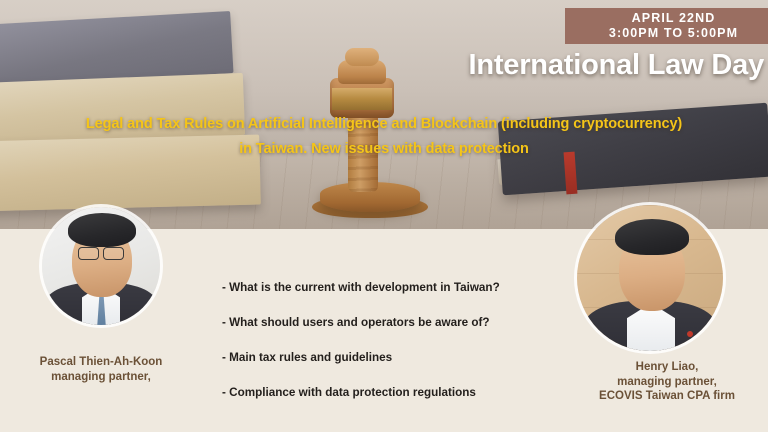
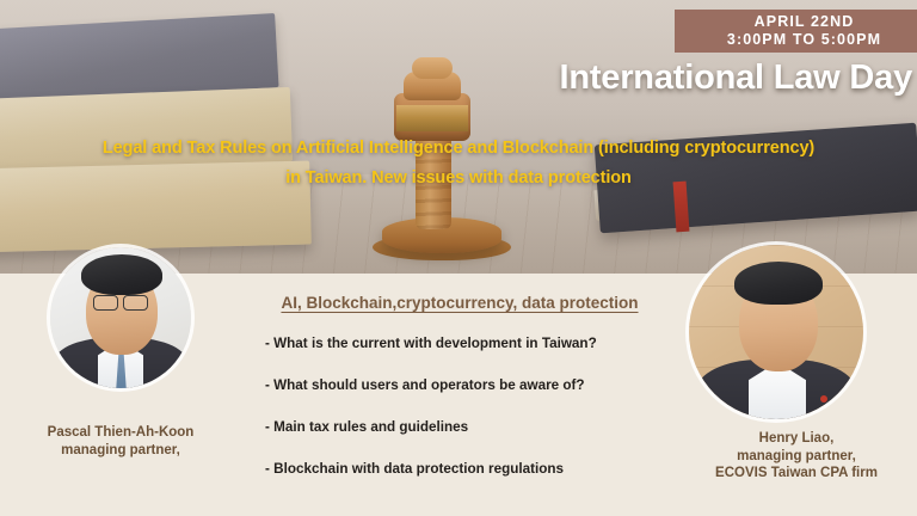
  APRIL 22ND
  3:00PM TO 5:00PM
  International Law Day
  Legal and Tax Rules on Artificial Intelligence and Blockchain (including cryptocurrency)
  in Taiwan. New issues with data protection
+ AI, Blockchain,cryptocurrency, data protection
  - What is the current with development in Taiwan?
  - What should users and operators be aware of?
  - Main tax rules and guidelines
- - Compliance with data protection regulations
+ - Blockchain with data protection regulations
  Pascal Thien-Ah-Koon
  managing partner,
  Henry Liao,
  managing partner,
  ECOVIS Taiwan CPA firm
